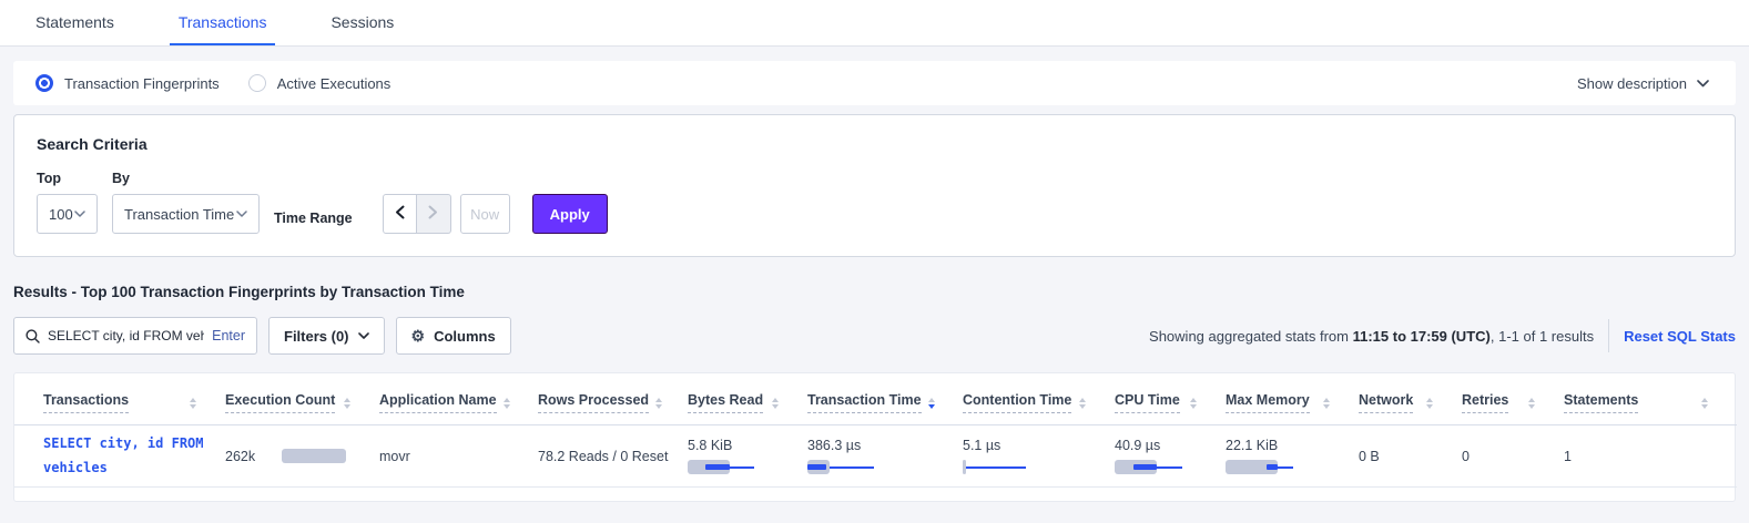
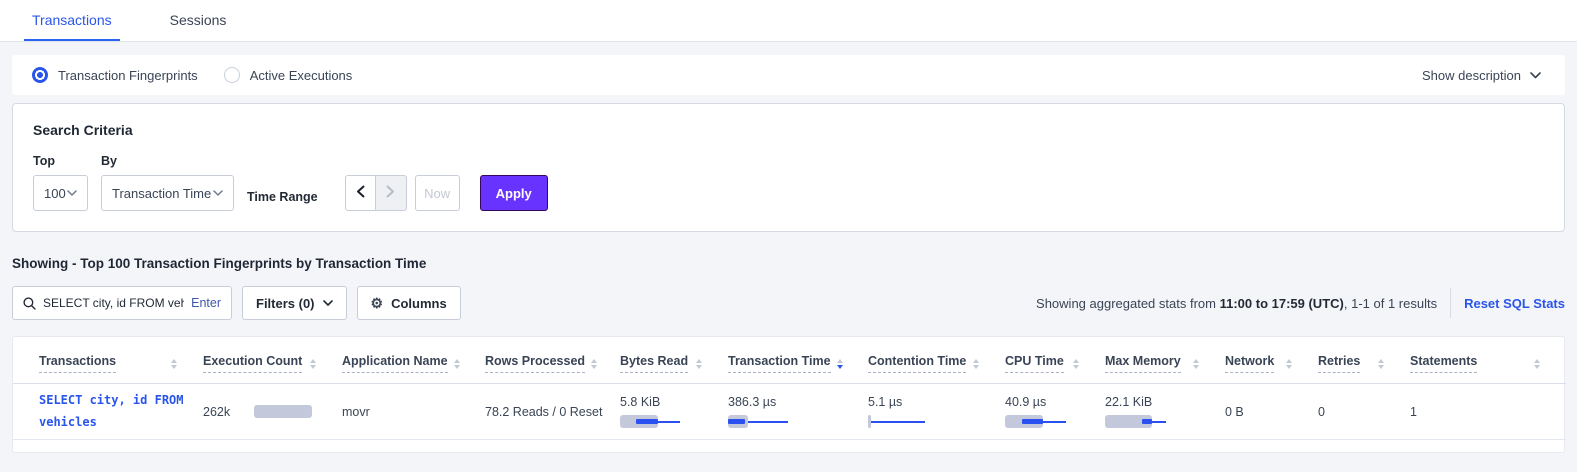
- Statements
  Transactions
  Sessions
  Transaction Fingerprints
  Active Executions
  Show description
  Search Criteria
  Top
  100
  By
  Transaction Time
  Time Range
  Now
  Apply
- Results - Top 100 Transaction Fingerprints by Transaction Time
+ Showing - Top 100 Transaction Fingerprints by Transaction Time
  SELECT city, id FROM ve
  Enter
  Filters (0)
  ⚙
  Columns
- Showing aggregated stats from 11:15 to 17:59 (UTC), 1-1 of 1 results
+ Showing aggregated stats from 11:00 to 17:59 (UTC), 1-1 of 1 results
  Reset SQL Stats
  Transactions	Execution Count	Application Name	Rows Processed	Bytes Read	Transaction Time	Contention Time	CPU Time	Max Memory	Network	Retries	Statements
  SELECT city, id FROMvehicles	262k	movr	78.2 Reads / 0 Reset	5.8 KiB	386.3 µs	5.1 µs	40.9 µs	22.1 KiB	0 B	0	1
